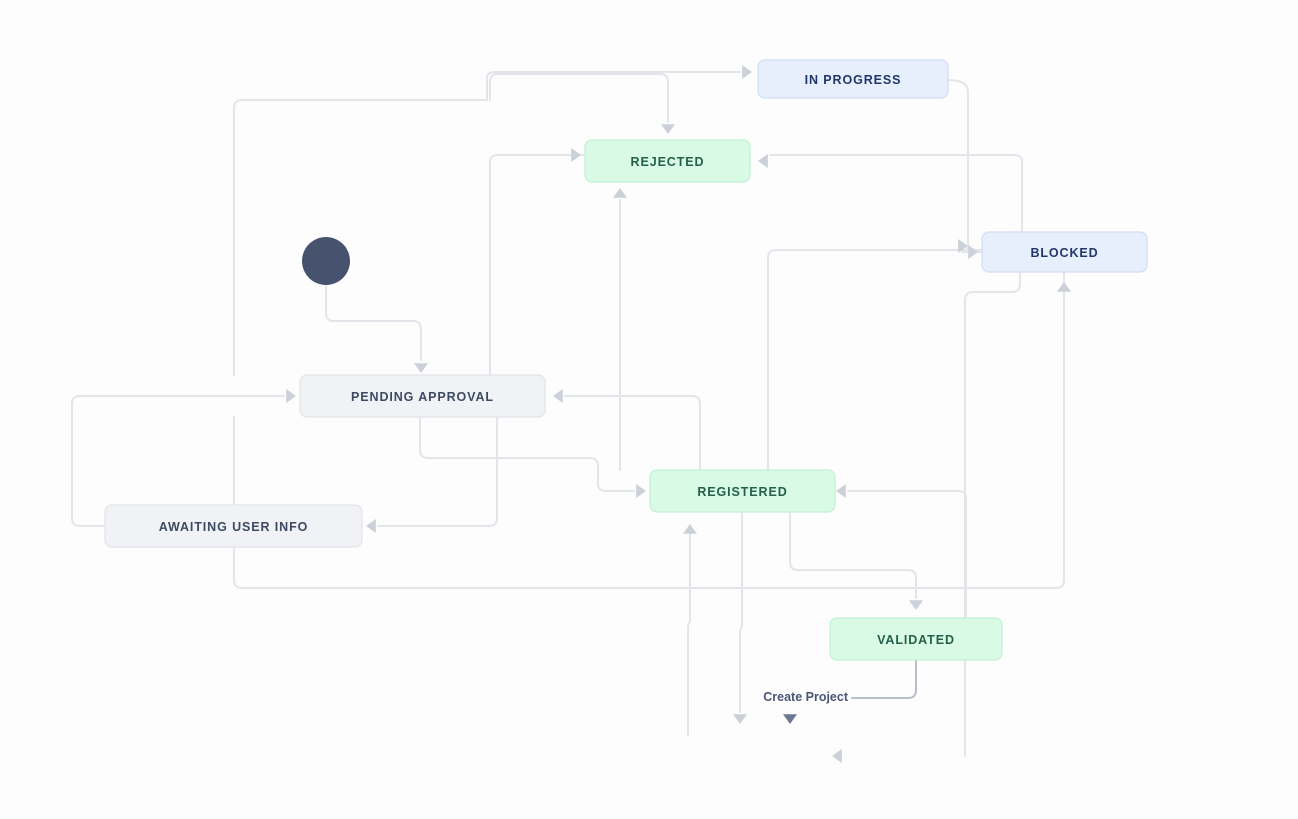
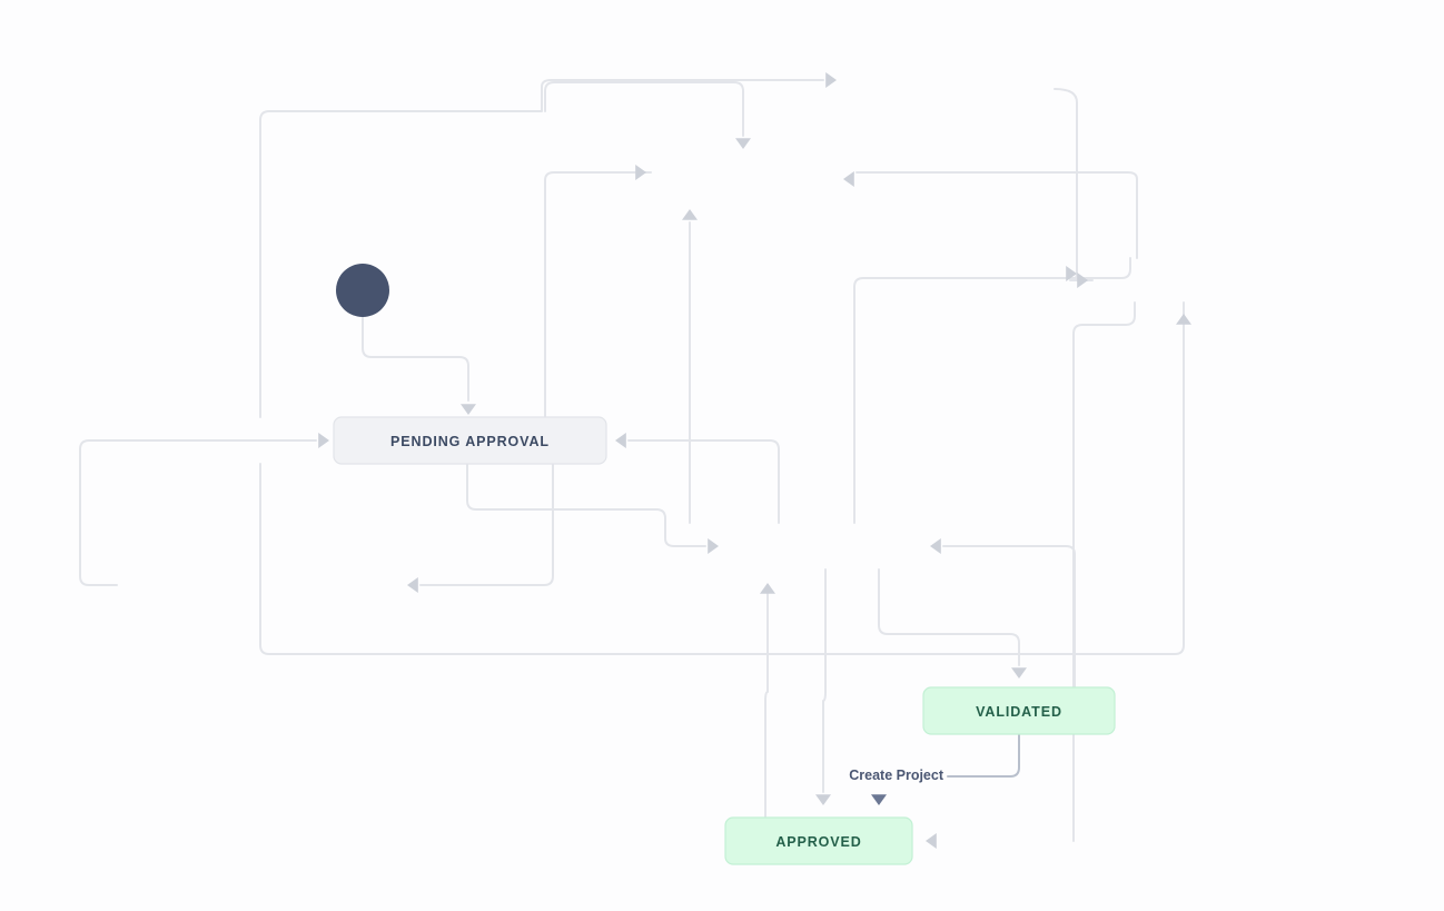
- IN PROGRESS
- REJECTED
- BLOCKED
  PENDING APPROVAL
- AWAITING USER INFO
- REGISTERED
  VALIDATED
+ APPROVED
  Create Project
